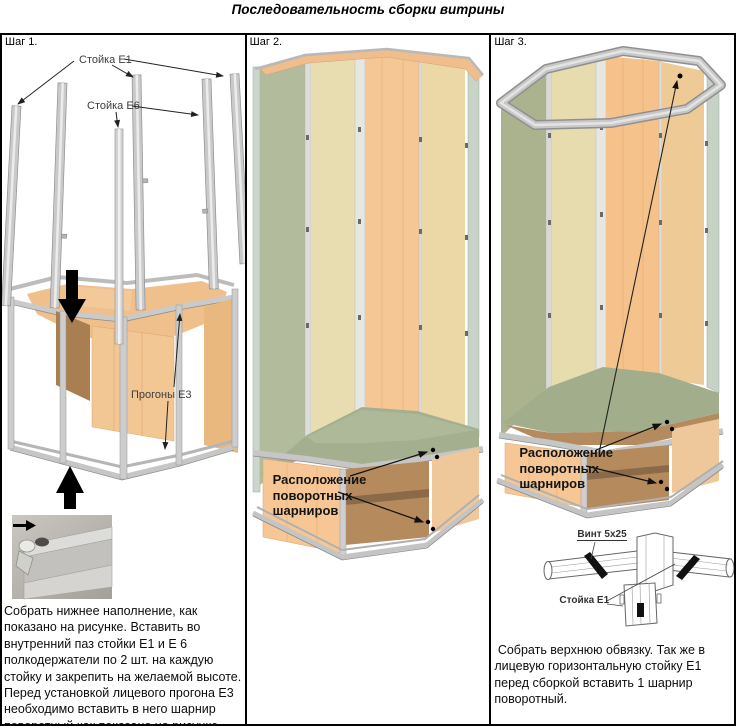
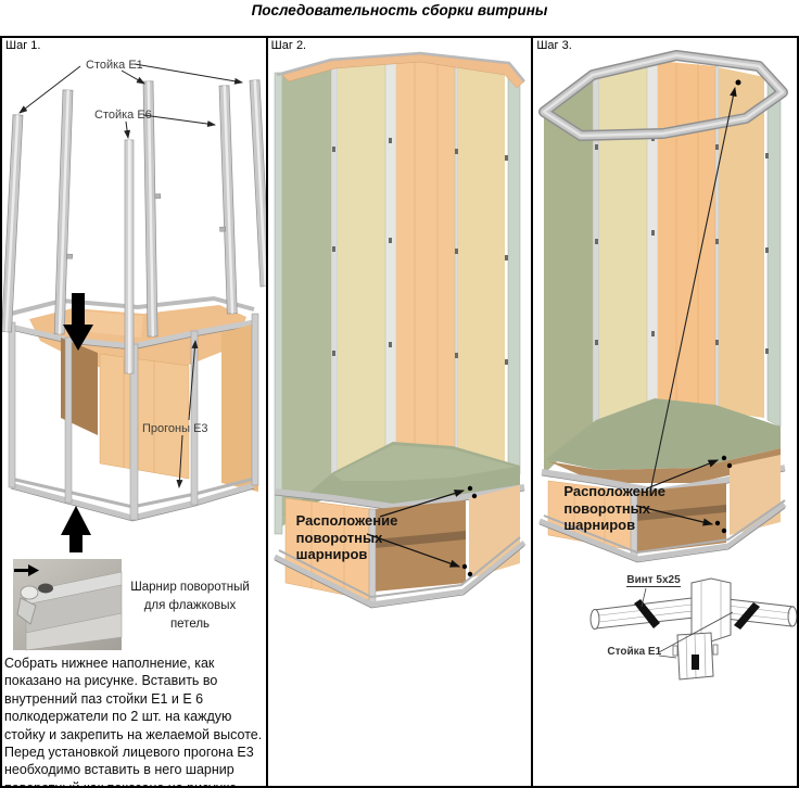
  Последовательность сборки витрины
  Шаг 1.
  Стойка Е1
  Стойка Е6
  Прогоны Е3
+ Шарнир поворотный для флажковых петель
  Собрать нижнее наполнение, как показано на рисунке. Вставить во внутренний паз стойки Е1 и Е 6 полкодержатели по 2 шт. на каждую стойку и закрепить на желаемой высоте. Перед установкой лицевого прогона Е3 необходимо вставить в него шарнир
  Шаг 2.
  Расположение поворотных шарниров
  Шаг 3.
  Расположение поворотных шарниров
  Винт 5х25
  Стойка Е1
- Собрать верхнюю обвязку. Так же в лицевую горизонтальную стойку Е1 перед сборкой вставить 1 шарнир поворотный.
